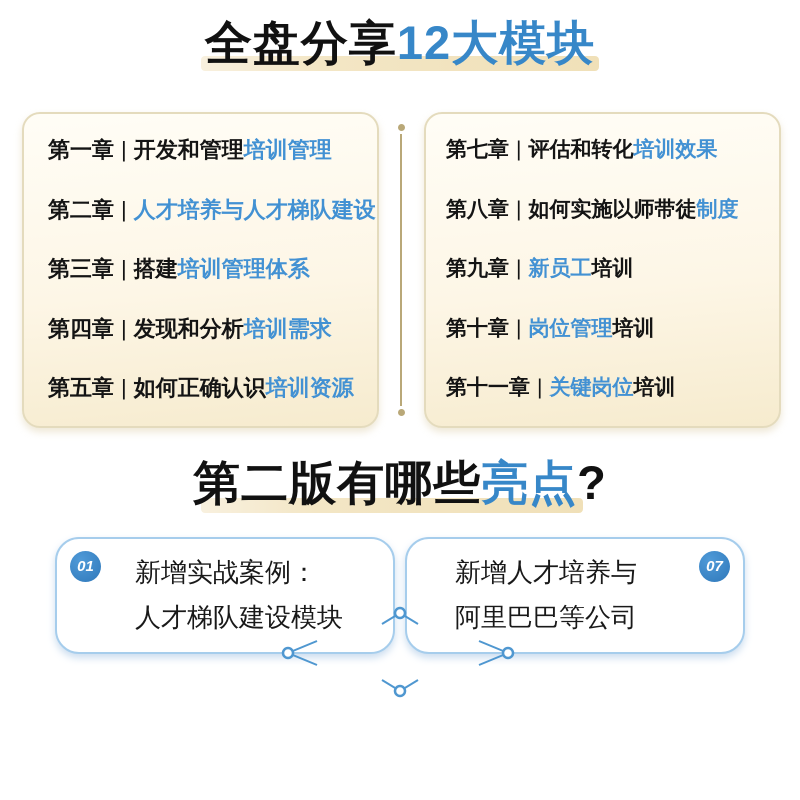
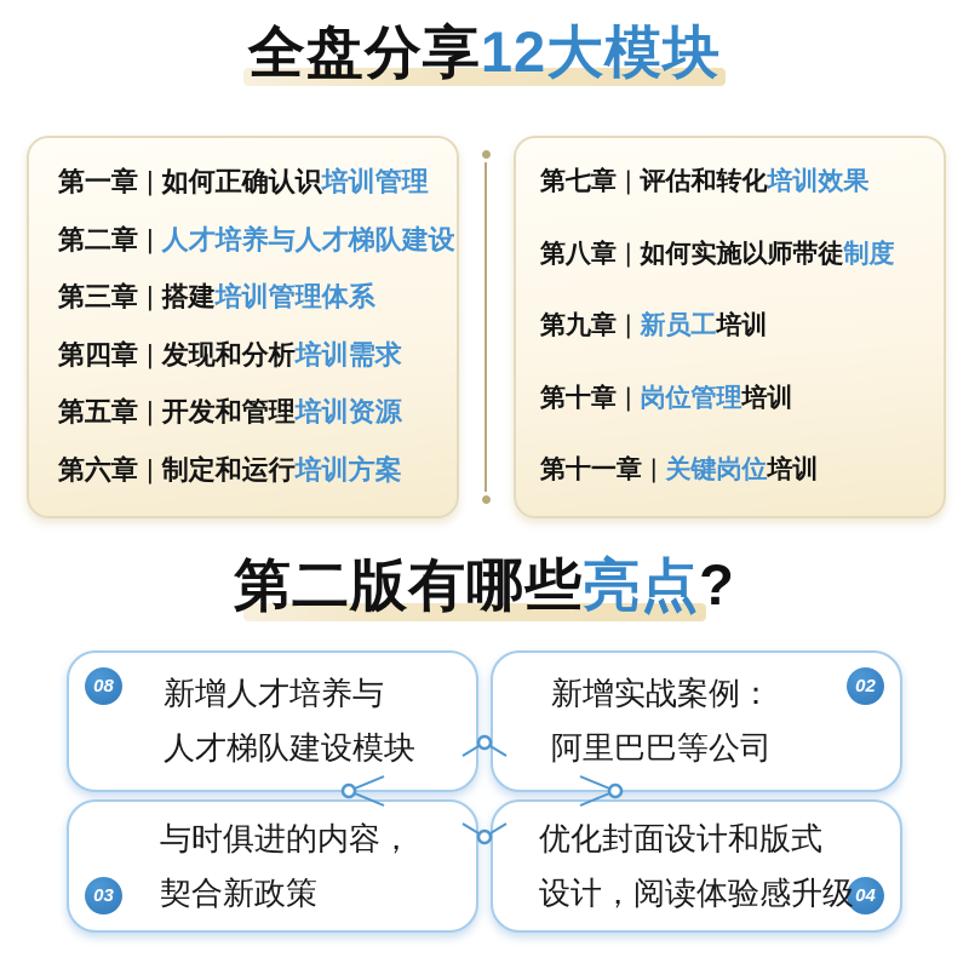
  全盘分享12大模块
- 第一章 | 开发和管理培训管理
+ 第一章 | 如何正确认识培训管理
  第二章 | 人才培养与人才梯队建设
  第三章 | 搭建培训管理体系
  第四章 | 发现和分析培训需求
- 第五章 | 如何正确认识培训资源
+ 第五章 | 开发和管理培训资源
+ 第六章 | 制定和运行培训方案
  第七章 | 评估和转化培训效果
  第八章 | 如何实施以师带徒制度
  第九章 | 新员工培训
  第十章 | 岗位管理培训
  第十一章 | 关键岗位培训
  第二版有哪些亮点?
- 01
+ 08
- 新增实战案例：
+ 新增人才培养与
  人才梯队建设模块
- 07
+ 02
- 新增人才培养与
+ 新增实战案例：
  阿里巴巴等公司
+ 03
+ 与时俱进的内容，
+ 契合新政策
+ 04
+ 优化封面设计和版式
+ 设计，阅读体验感升级
